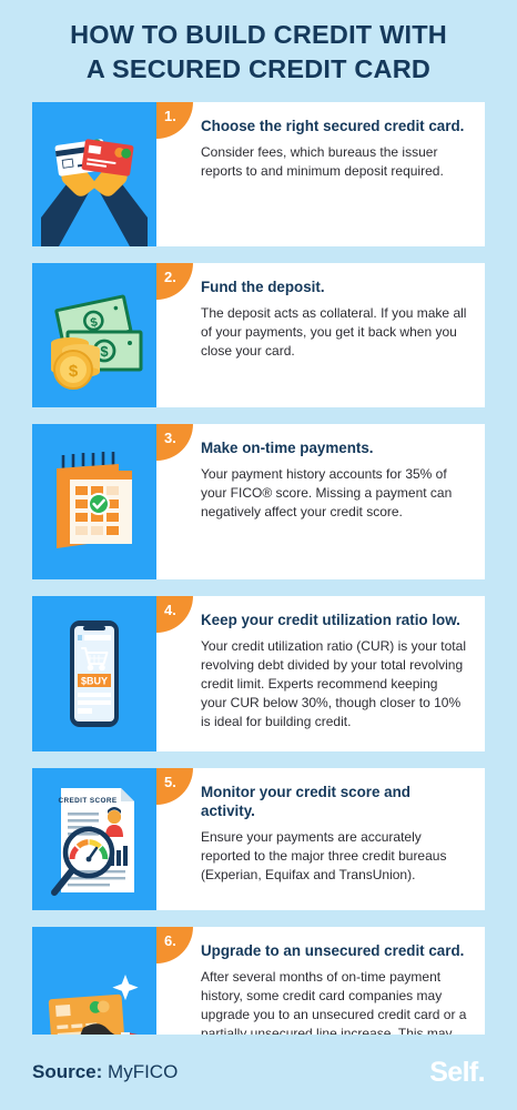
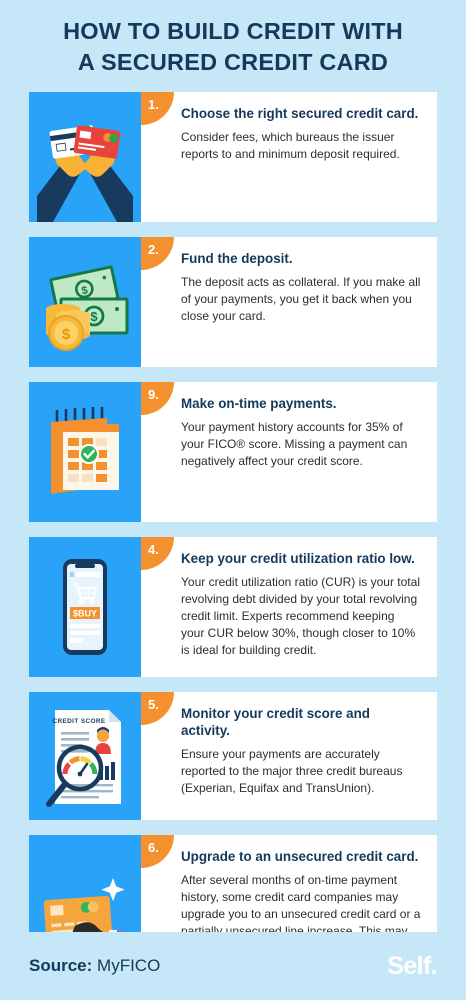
  HOW TO BUILD CREDIT WITH
  A SECURED CREDIT CARD
  1.
  Choose the right secured credit card.
  Consider fees, which bureaus the issuer reports to and minimum deposit required.
  $
  $
  2.
  Fund the deposit.
  The deposit acts as collateral. If you make all of your payments, you get it back when you close your card.
- 3.
+ 9.
  Make on-time payments.
  Your payment history accounts for 35% of your FICO® score. Missing a payment can negatively affect your credit score.
  $BUY
  4.
  Keep your credit utilization ratio low.
  Your credit utilization ratio (CUR) is your total revolving debt divided by your total revolving credit limit. Experts recommend keeping your CUR below 30%, though closer to 10% is ideal for building credit.
  5.
  Monitor your credit score and activity.
  Ensure your payments are accurately reported to the major three credit bureaus (Experian, Equifax and TransUnion).
  6.
  Upgrade to an unsecured credit card.
  Source: MyFICO
  Self.
